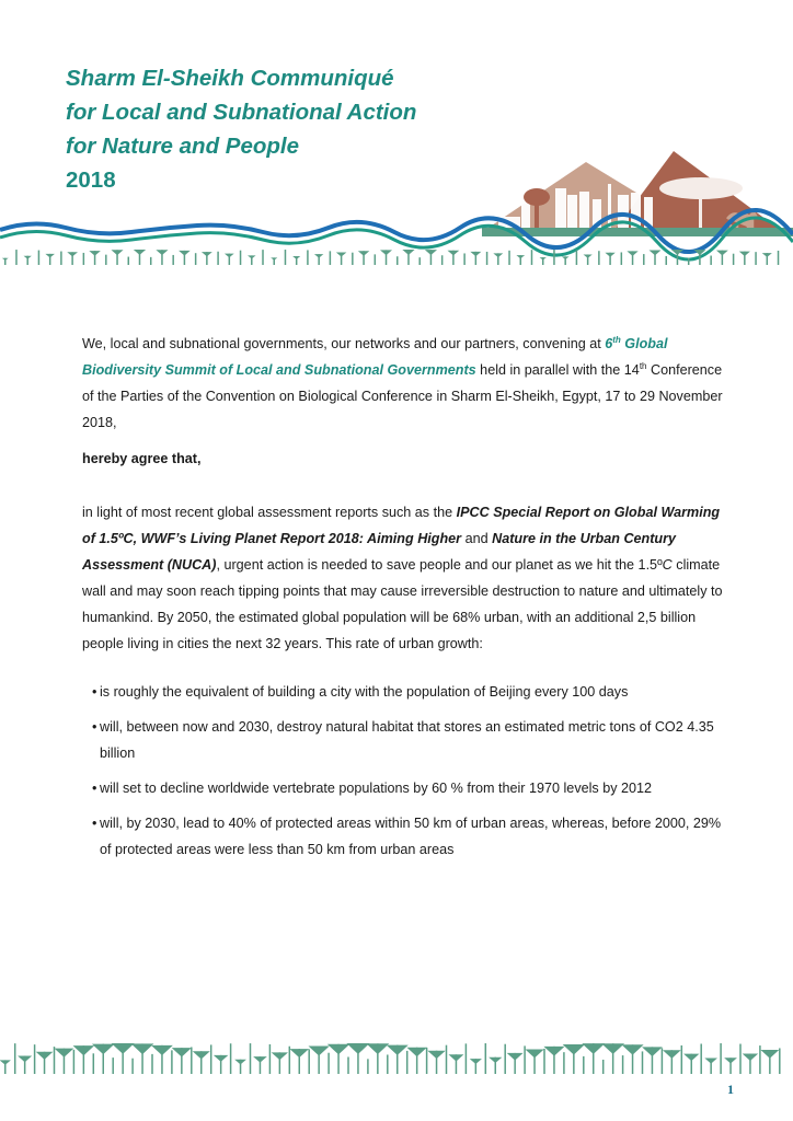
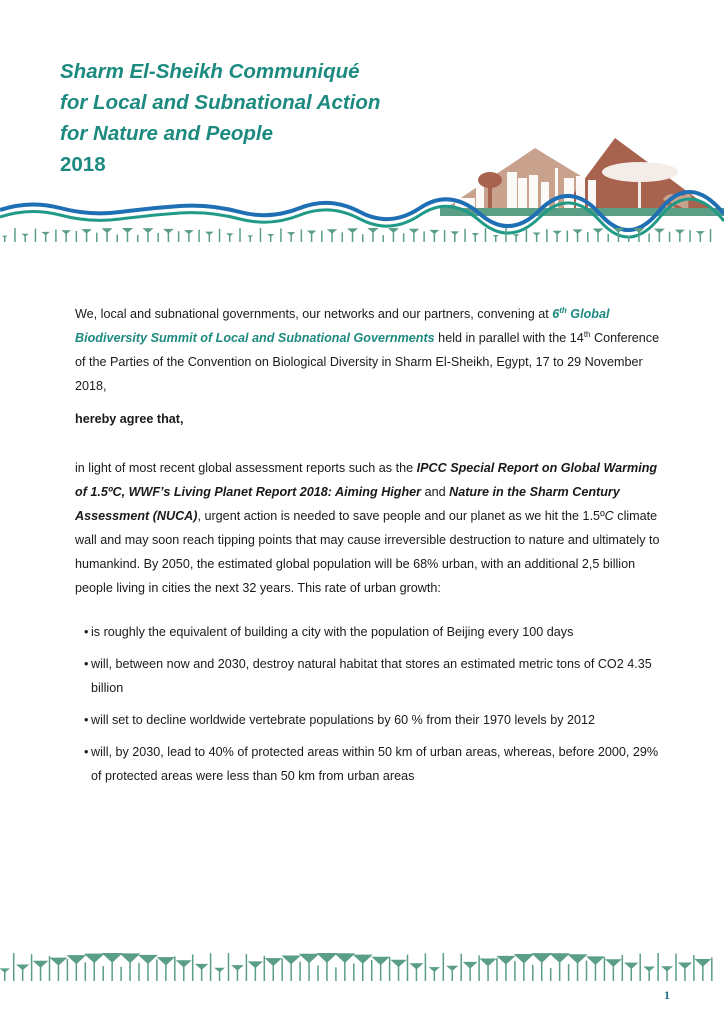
  Sharm El-Sheikh Communiqué
  for Local and Subnational Action
  for Nature and People
  2018
- We, local and subnational governments, our networks and our partners, convening at 6th Global Biodiversity Summit of Local and Subnational Governments held in parallel with the 14th Conference of the Parties of the Convention on Biological Conference in Sharm El-Sheikh, Egypt, 17 to 29 November 2018,
+ We, local and subnational governments, our networks and our partners, convening at 6th Global Biodiversity Summit of Local and Subnational Governments held in parallel with the 14th Conference of the Parties of the Convention on Biological Diversity in Sharm El-Sheikh, Egypt, 17 to 29 November 2018,
  hereby agree that,
- in light of most recent global assessment reports such as the IPCC Special Report on Global Warming of 1.5ºC, WWF’s Living Planet Report 2018: Aiming Higher and Nature in the Urban Century Assessment (NUCA), urgent action is needed to save people and our planet as we hit the 1.5ºC climate wall and may soon reach tipping points that may cause irreversible destruction to nature and ultimately to humankind. By 2050, the estimated global population will be 68% urban, with an additional 2,5 billion people living in cities the next 32 years. This rate of urban growth:
+ in light of most recent global assessment reports such as the IPCC Special Report on Global Warming of 1.5ºC, WWF’s Living Planet Report 2018: Aiming Higher and Nature in the Sharm Century Assessment (NUCA), urgent action is needed to save people and our planet as we hit the 1.5ºC climate wall and may soon reach tipping points that may cause irreversible destruction to nature and ultimately to humankind. By 2050, the estimated global population will be 68% urban, with an additional 2,5 billion people living in cities the next 32 years. This rate of urban growth:
  •
  is roughly the equivalent of building a city with the population of Beijing every 100 days
  •
  will, between now and 2030, destroy natural habitat that stores an estimated metric tons of CO2 4.35 billion
  •
  will set to decline worldwide vertebrate populations by 60 % from their 1970 levels by 2012
  •
  will, by 2030, lead to 40% of protected areas within 50 km of urban areas, whereas, before 2000, 29% of protected areas were less than 50 km from urban areas
  1
